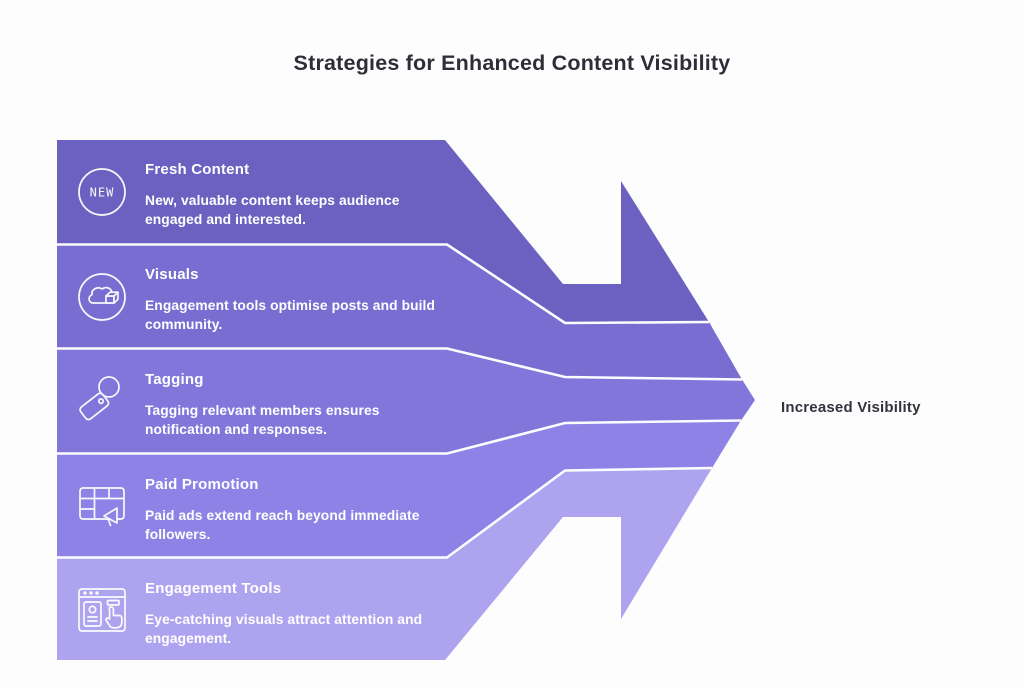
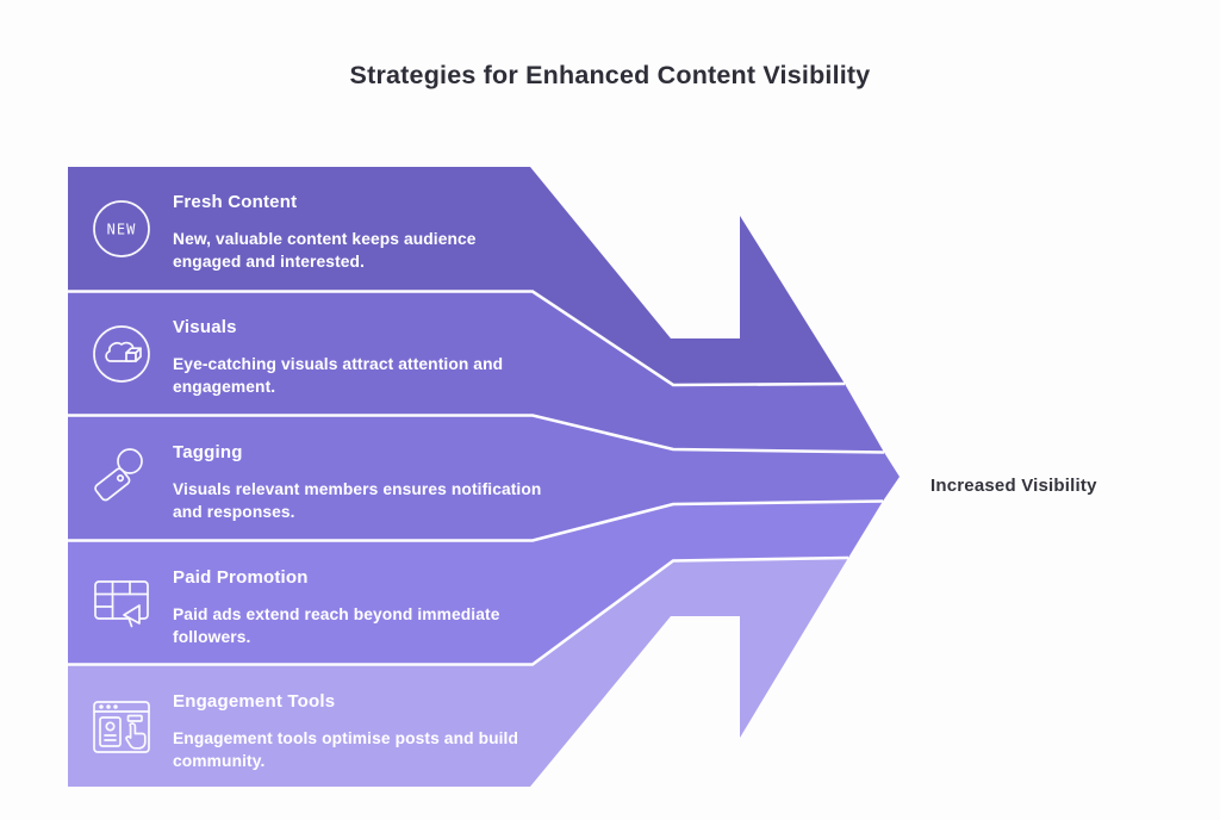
  Strategies for Enhanced Content Visibility
  NEW
  Fresh Content
  New, valuable content keeps audience engaged and interested.
  Visuals
- Engagement tools optimise posts and build community.
+ Eye-catching visuals attract attention and engagement.
  Tagging
- Tagging relevant members ensures notification and responses.
+ Visuals relevant members ensures notification and responses.
  Paid Promotion
  Paid ads extend reach beyond immediate followers.
  Engagement Tools
- Eye-catching visuals attract attention and engagement.
+ Engagement tools optimise posts and build community.
  Increased Visibility
